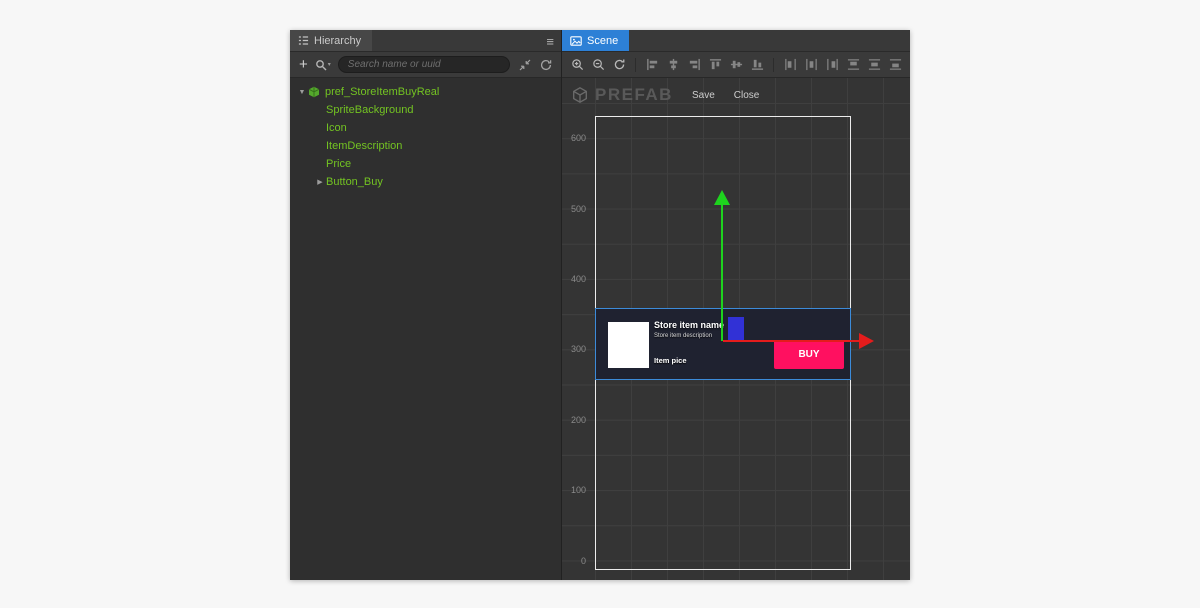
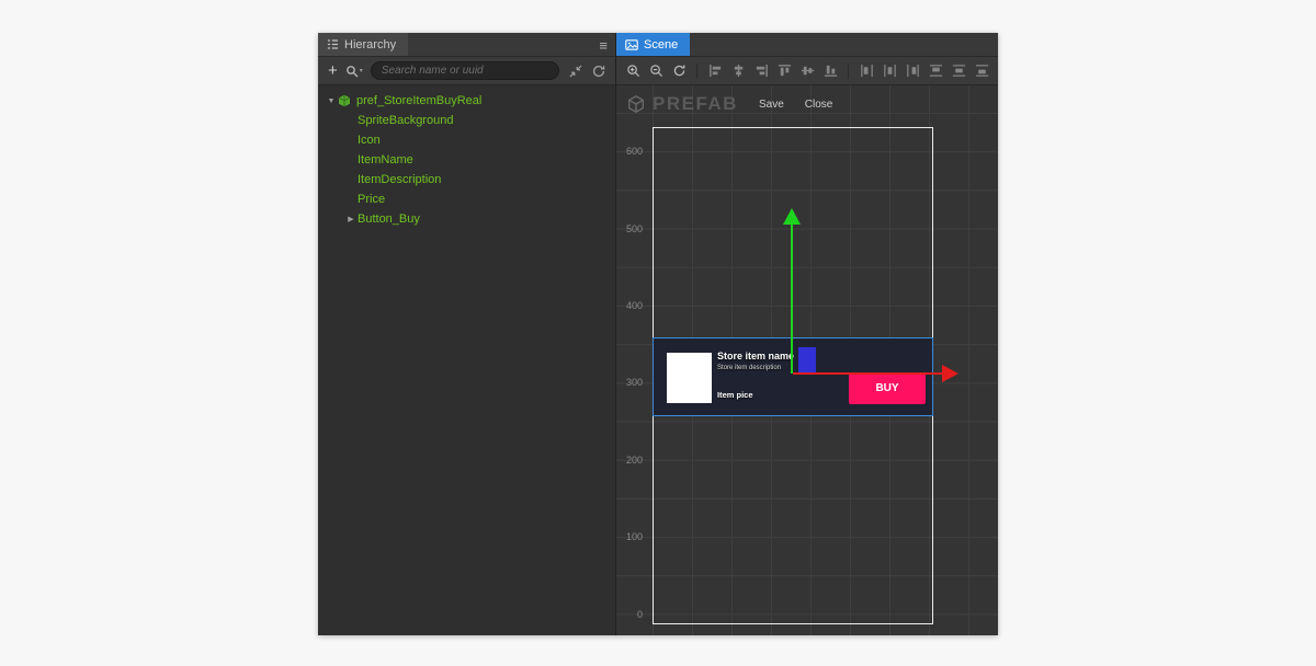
  Hierarchy
  ≡
  +
  Search name or uuid
  pref_StoreItemBuyReal
  SpriteBackground
  Icon
+ ItemName
  ItemDescription
  Price
  Button_Buy
  Scene
  600
  500
  400
  300
  200
  100
  0
  PREFAB
  Save
  Close
  Store item nam
  Item pice
  BUY
